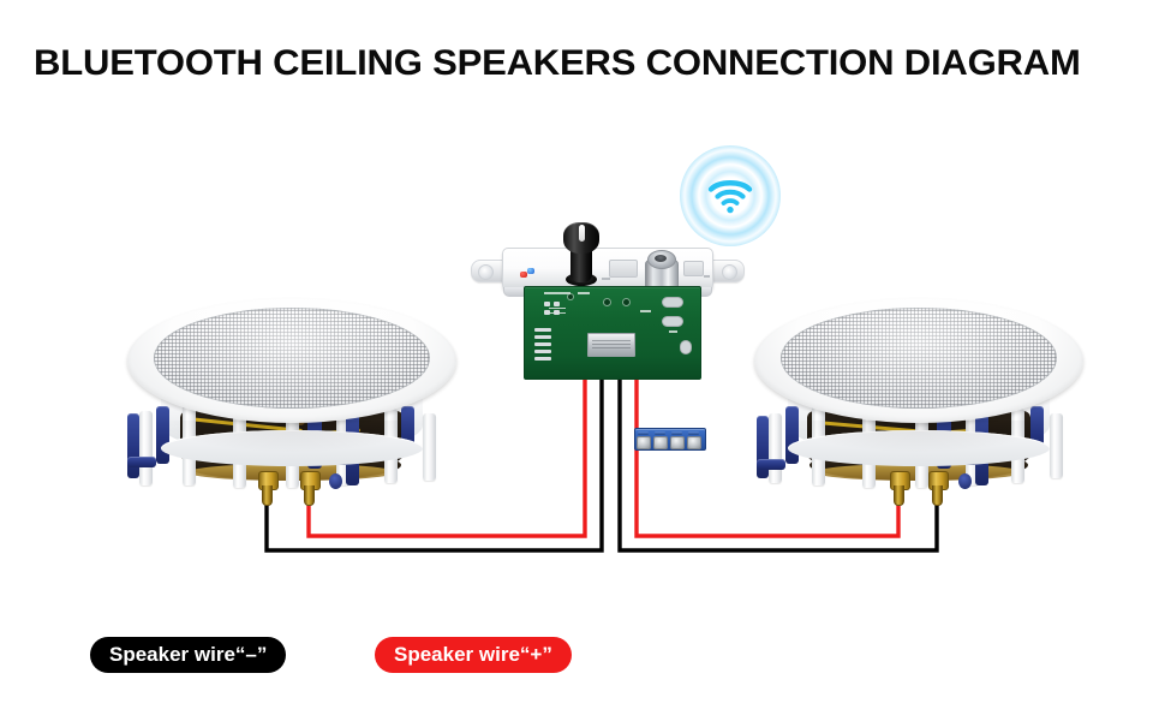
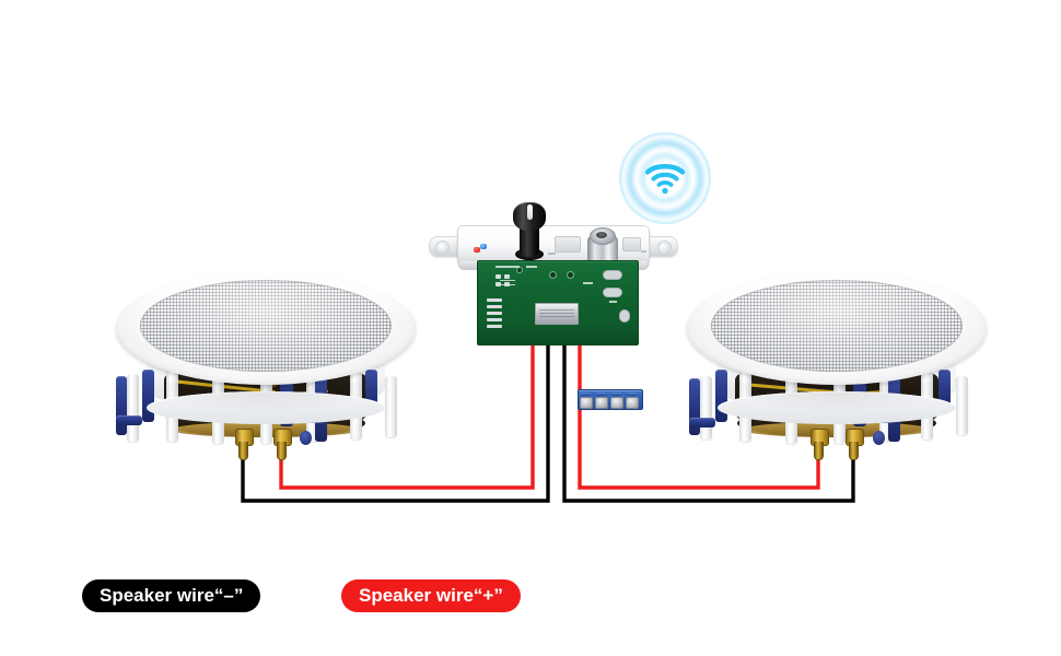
- BLUETOOTH CEILING SPEAKERS CONNECTION DIAGRAM
  Speaker wire“–”
  Speaker wire“+”
